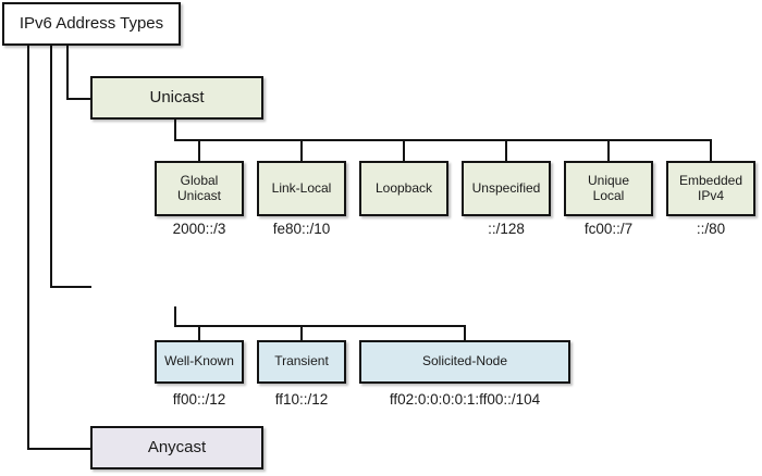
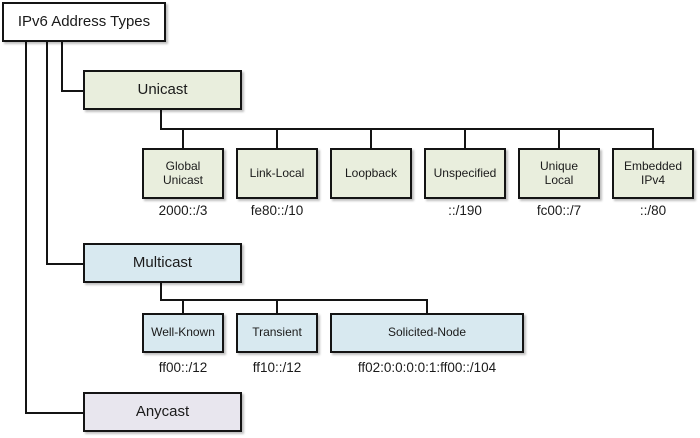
  IPv6 Address Types
  Unicast
+ Multicast
  Anycast
  Global
  Unicast
  2000::/3
  Link-Local
  fe80::/10
  Loopback
  Unspecified
- ::/128
+ ::/190
  Unique
  Local
  fc00::/7
  Embedded
  IPv4
  ::/80
  Well-Known
  ff00::/12
  Transient
  ff10::/12
  Solicited-Node
  ff02:0:0:0:0:1:ff00::/104
